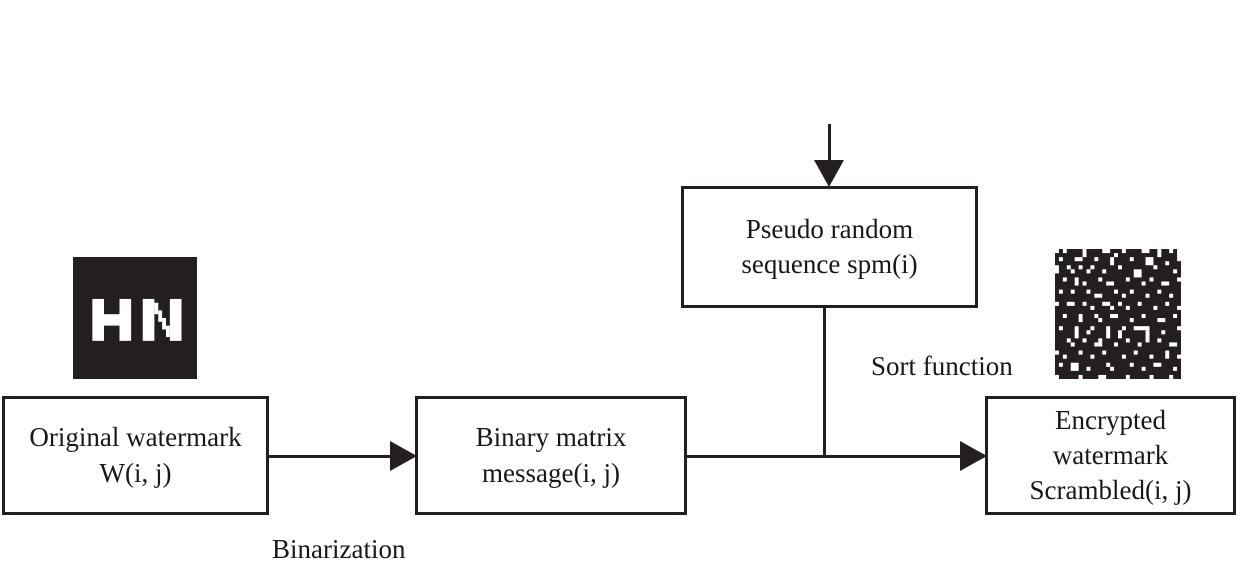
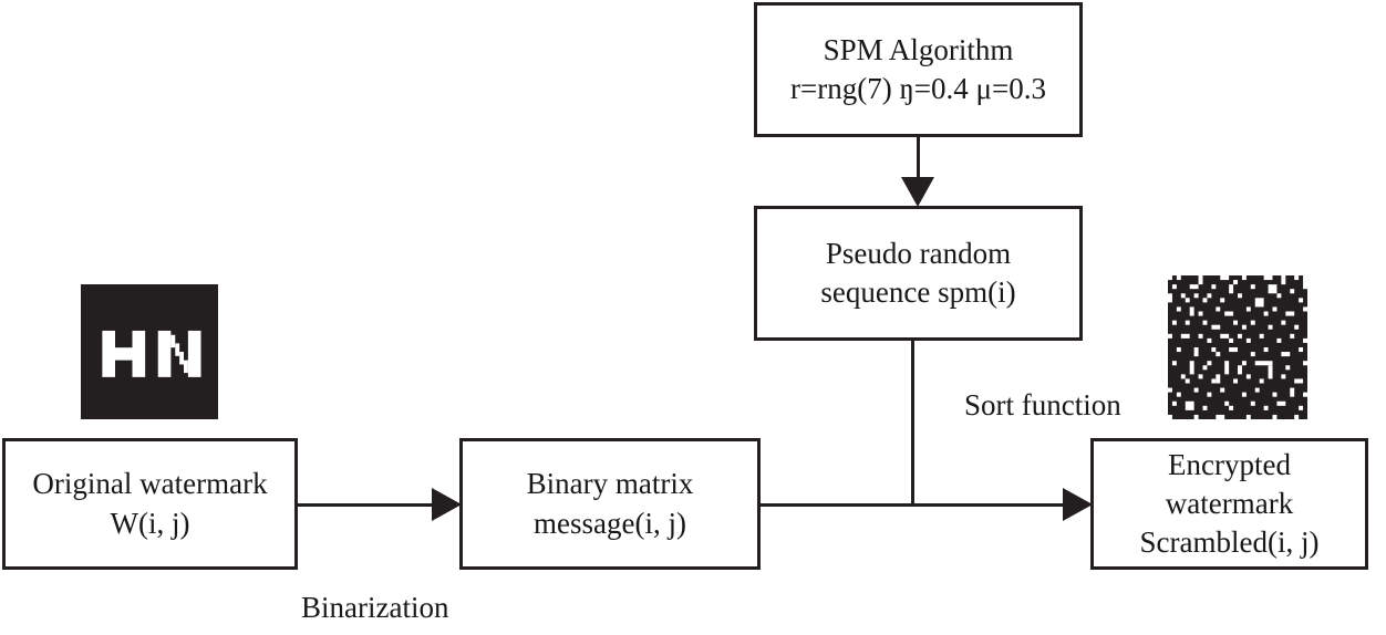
+ SPM Algorithm
+ r=rng(7) ŋ=0.4 μ=0.3
  Pseudo random
  sequence spm(i)
  Original watermark
  W(i, j)
  Binary matrix
  message(i, j)
  Encrypted
  watermark
  Scrambled(i, j)
  Sort function
  Binarization
